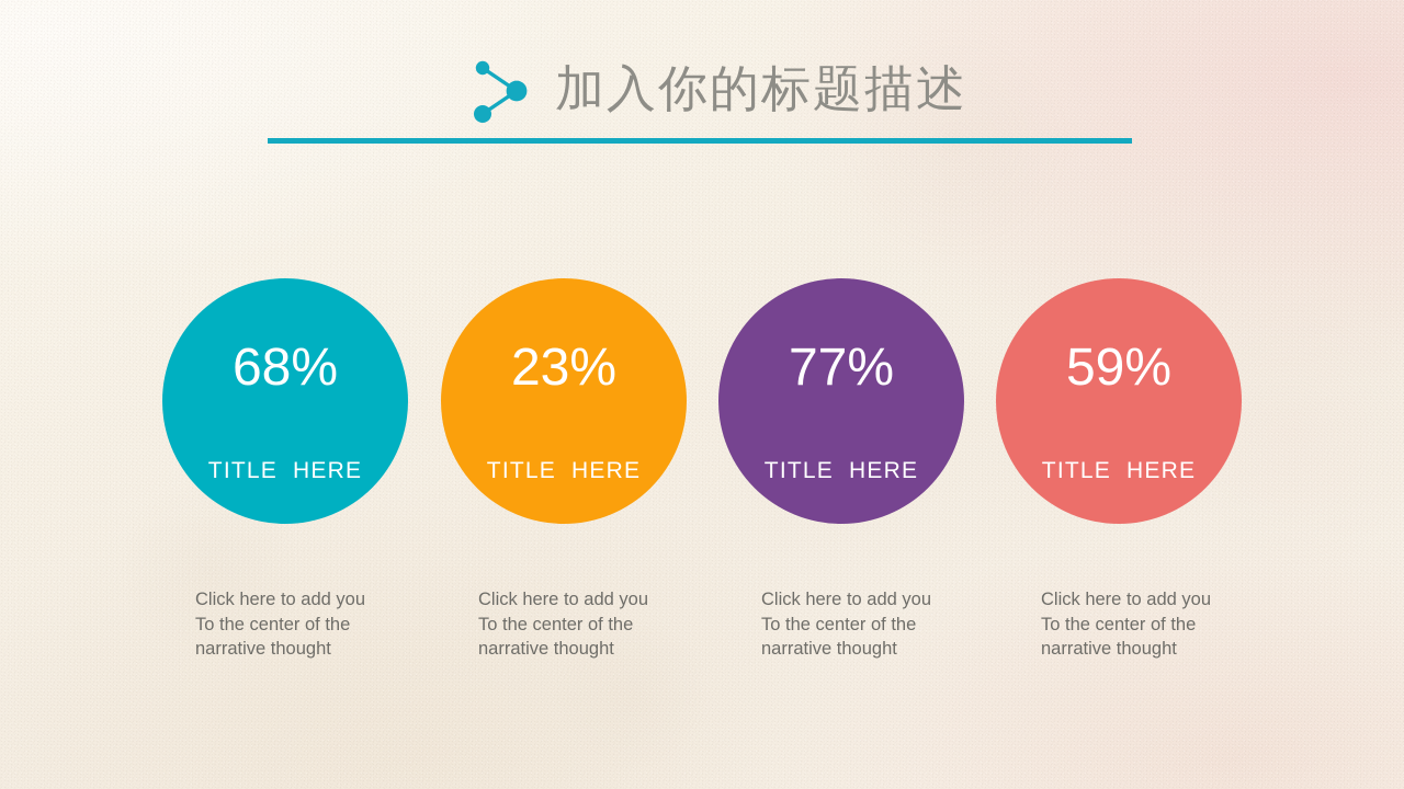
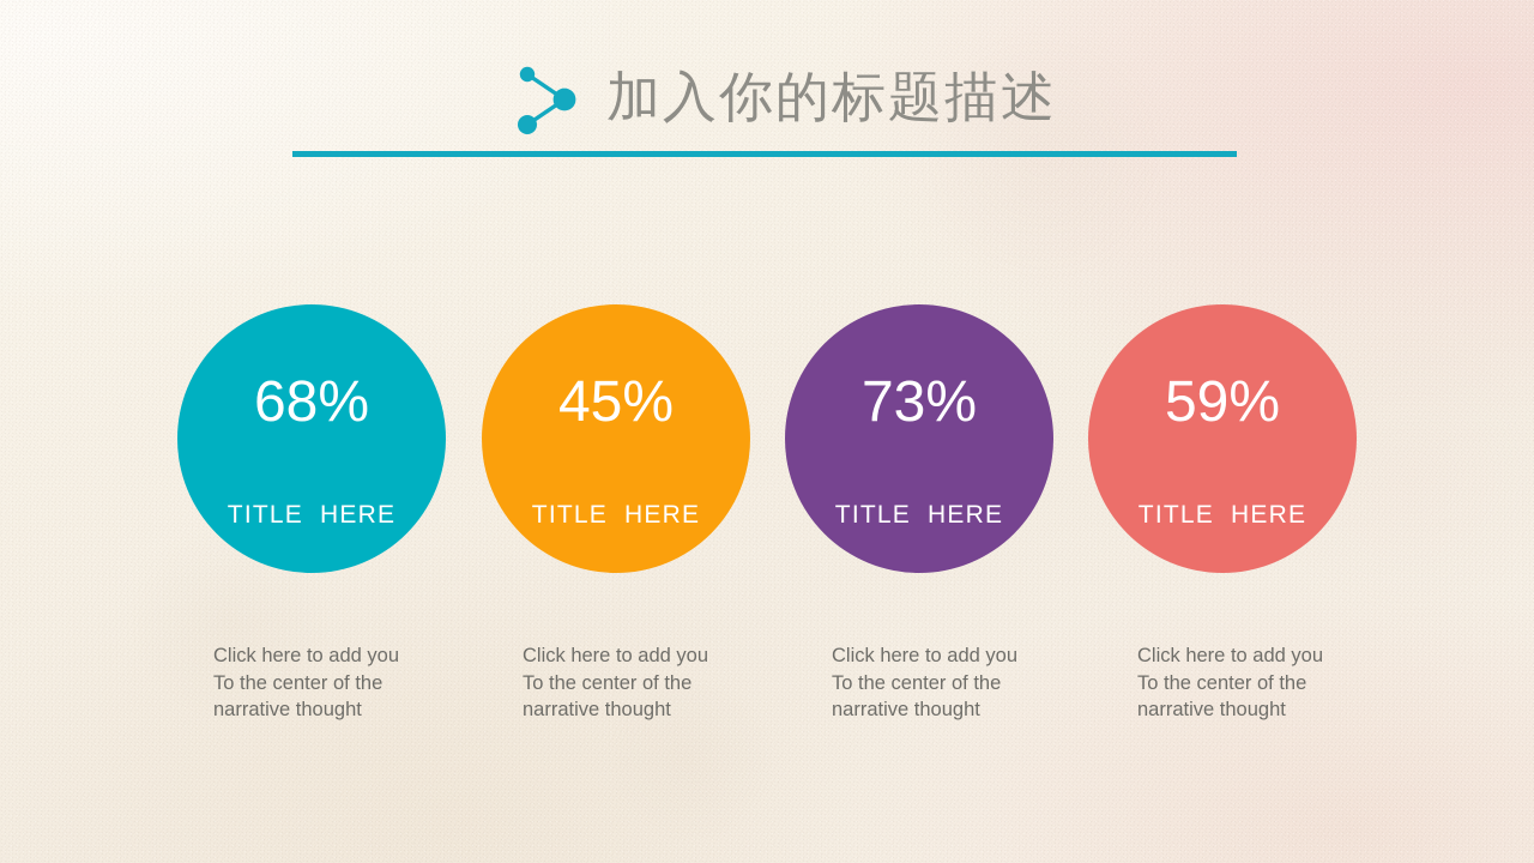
  加入你的标题描述
  68%
  TITLE HERE
- 23%
+ 45%
  TITLE HERE
- 77%
+ 73%
  TITLE HERE
  59%
  TITLE HERE
  Click here to add you
  To the center of the
  narrative thought
  Click here to add you
  To the center of the
  narrative thought
  Click here to add you
  To the center of the
  narrative thought
  Click here to add you
  To the center of the
  narrative thought
